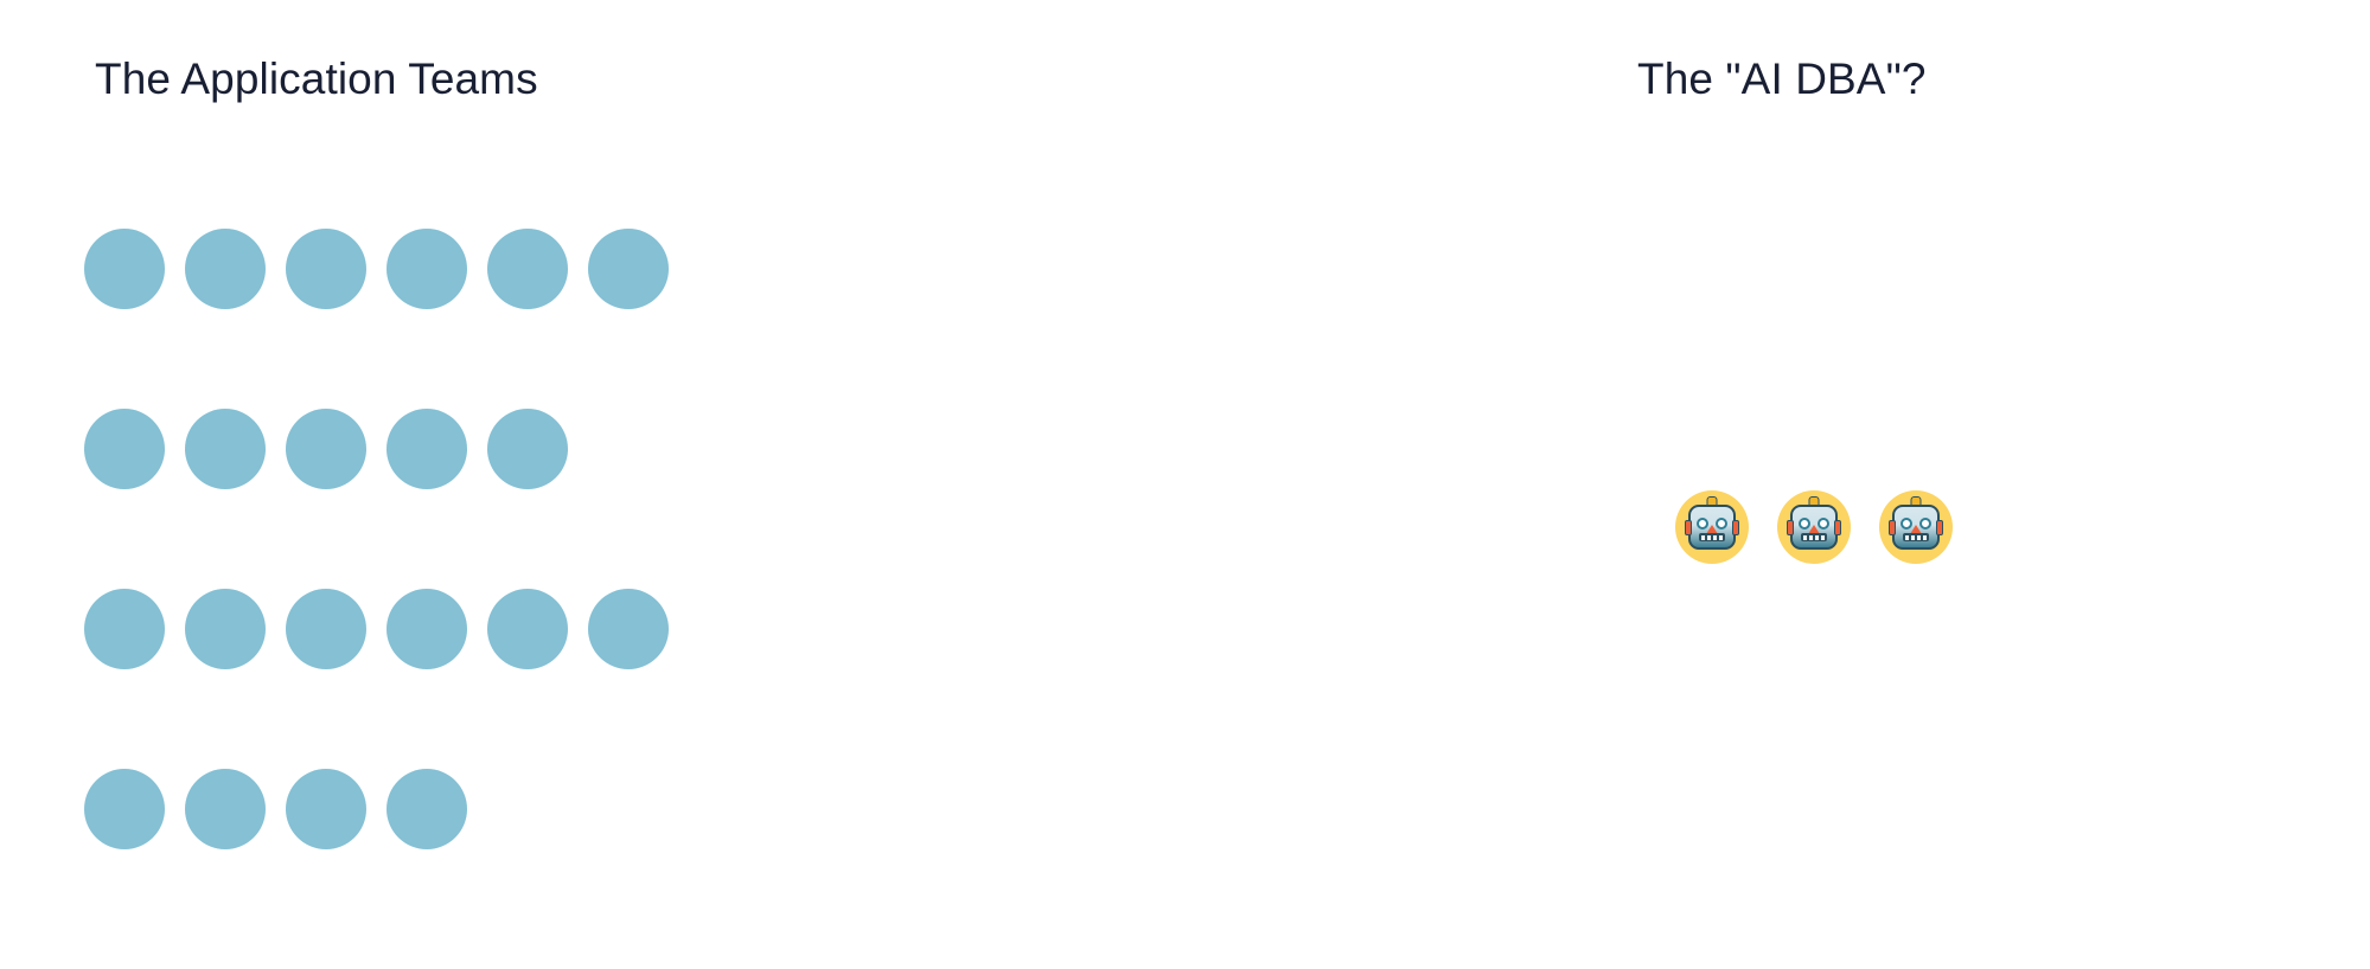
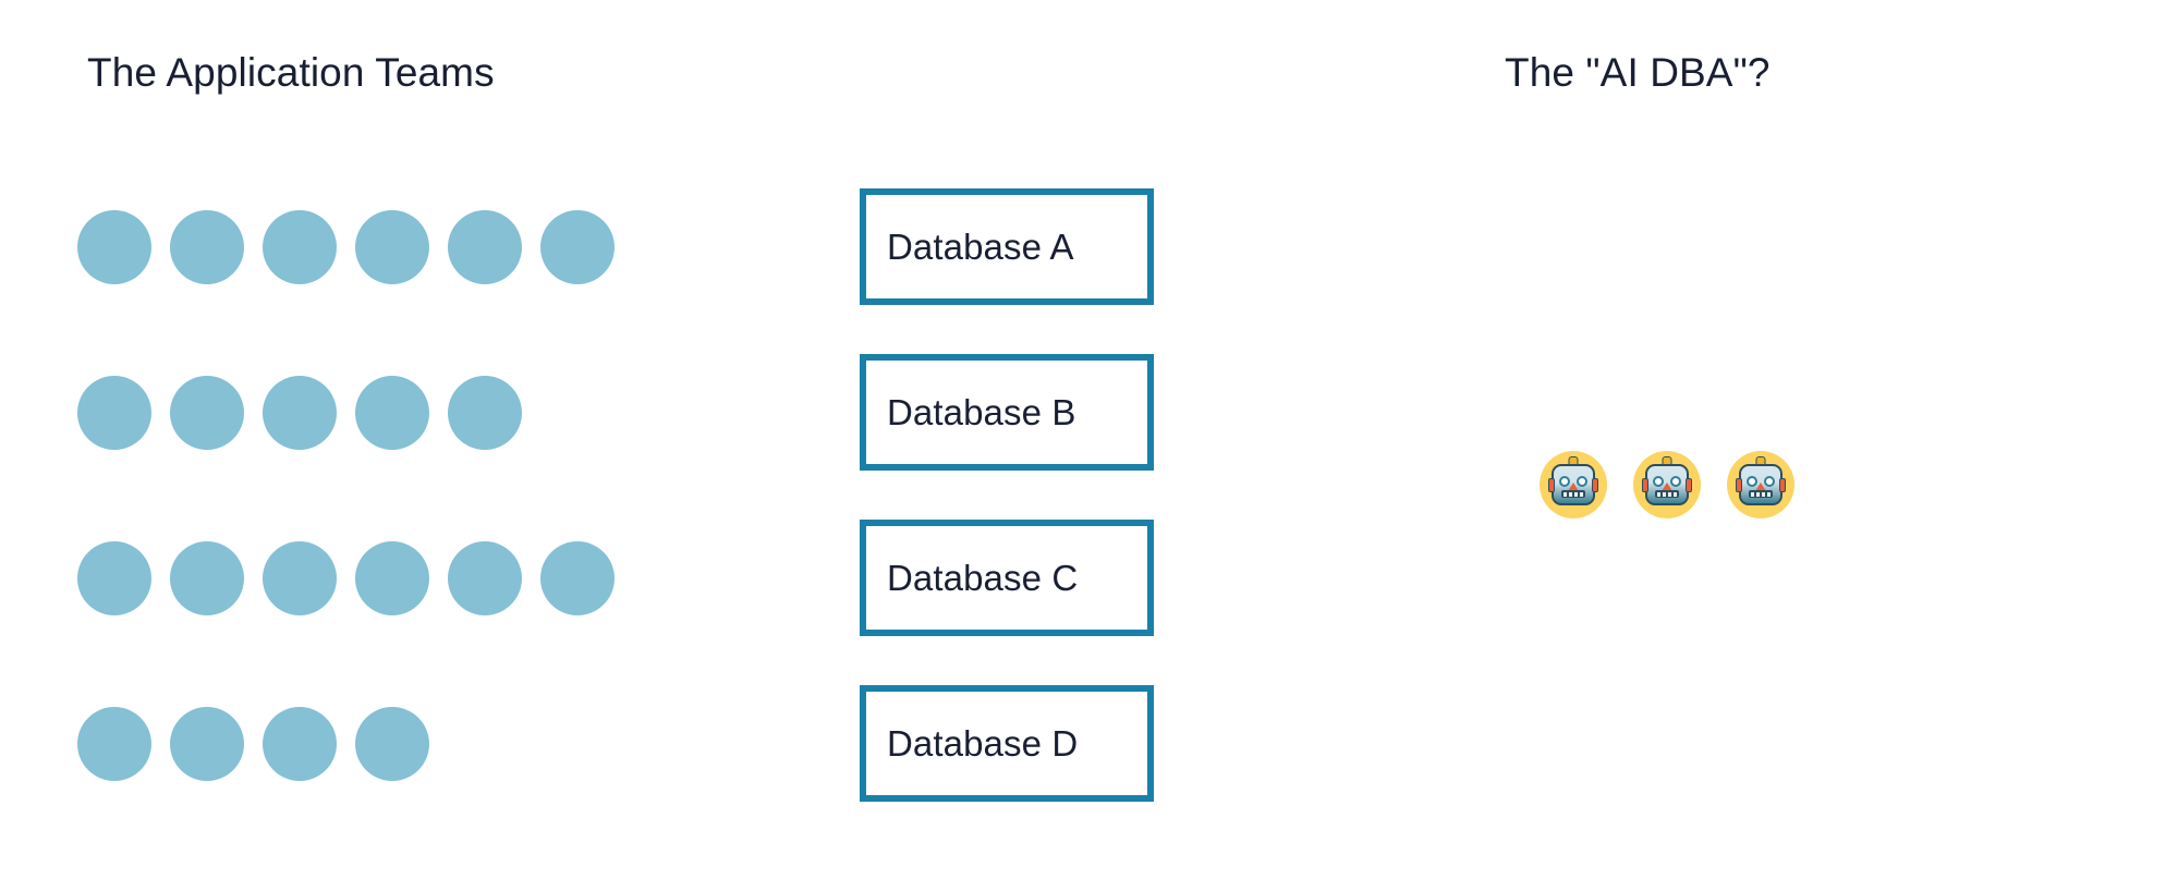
  The Application Teams
  The "AI DBA"?
+ Database A
+ Database B
+ Database C
+ Database D
